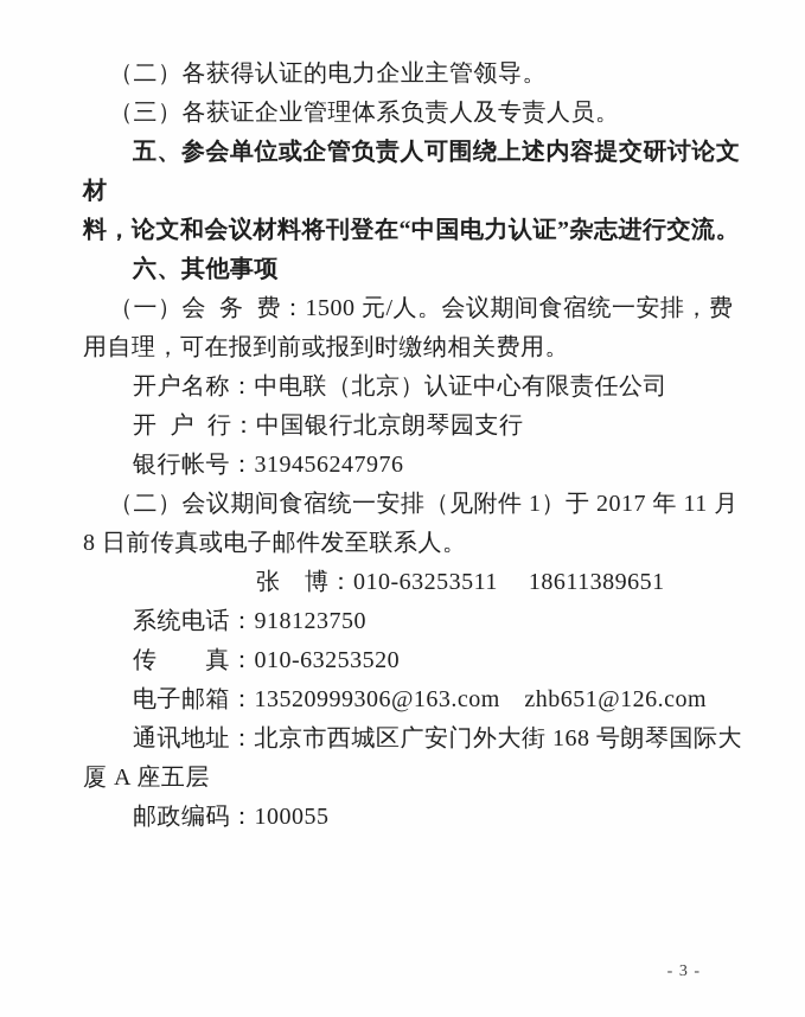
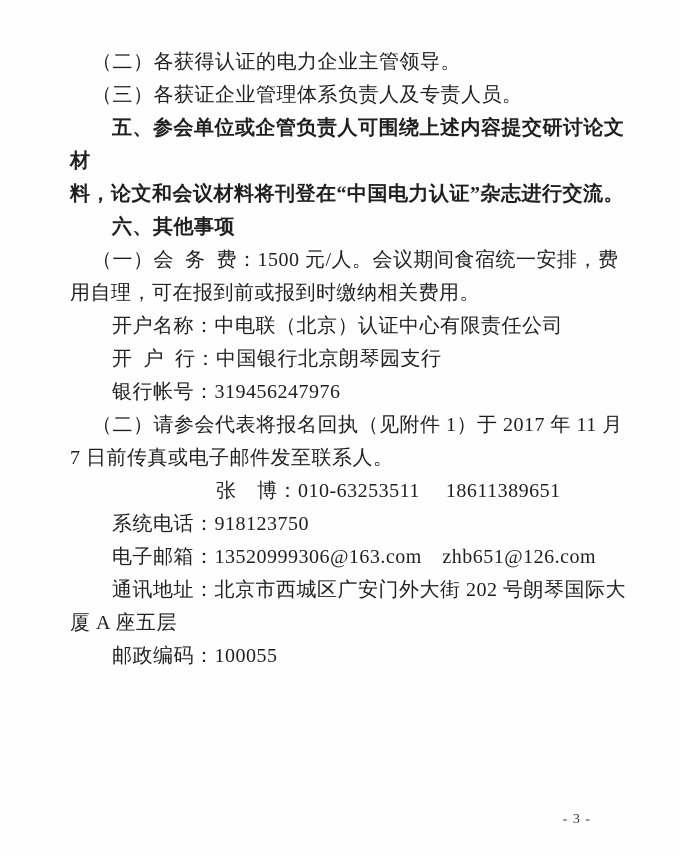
  （二）各获得认证的电力企业主管领导。
  （三）各获证企业管理体系负责人及专责人员。
  五、参会单位或企管负责人可围绕上述内容提交研讨论文材
  料，论文和会议材料将刊登在“中国电力认证”杂志进行交流。
  六、其他事项
  （一）会 务 费：1500 元/人。会议期间食宿统一安排，费
  用自理，可在报到前或报到时缴纳相关费用。
  开户名称：中电联（北京）认证中心有限责任公司
  开 户 行：中国银行北京朗琴园支行
  银行帐号：319456247976
- （二）会议期间食宿统一安排（见附件 1）于 2017 年 11 月
+ （二）请参会代表将报名回执（见附件 1）于 2017 年 11 月
- 8 日前传真或电子邮件发至联系人。
+ 7 日前传真或电子邮件发至联系人。
  张 博：010-63253511 18611389651
  系统电话：918123750
- 传 真：010-63253520
  电子邮箱：13520999306@163.com zhb651@126.com
- 通讯地址：北京市西城区广安门外大街 168 号朗琴国际大
+ 通讯地址：北京市西城区广安门外大街 202 号朗琴国际大
  厦 A 座五层
  邮政编码：100055
  - 3 -
